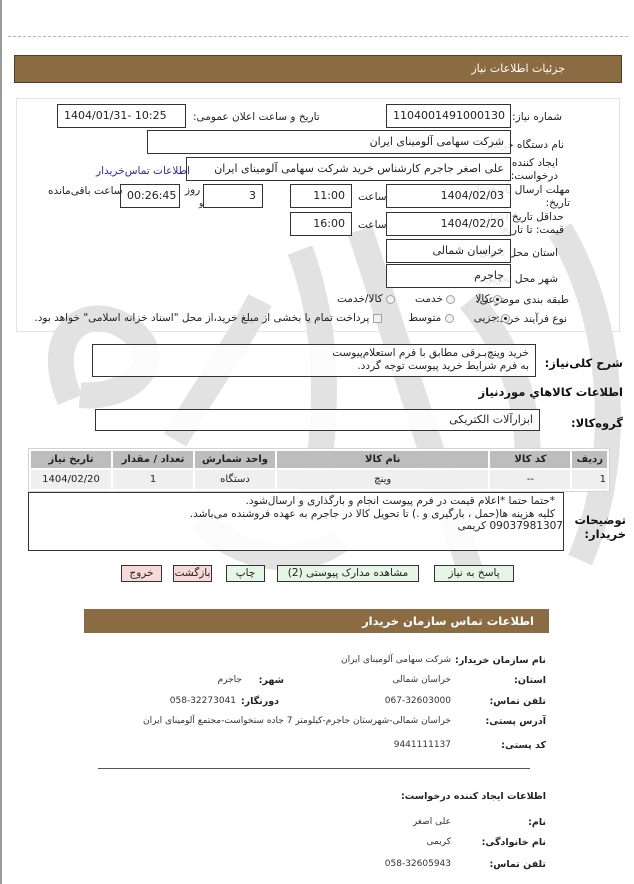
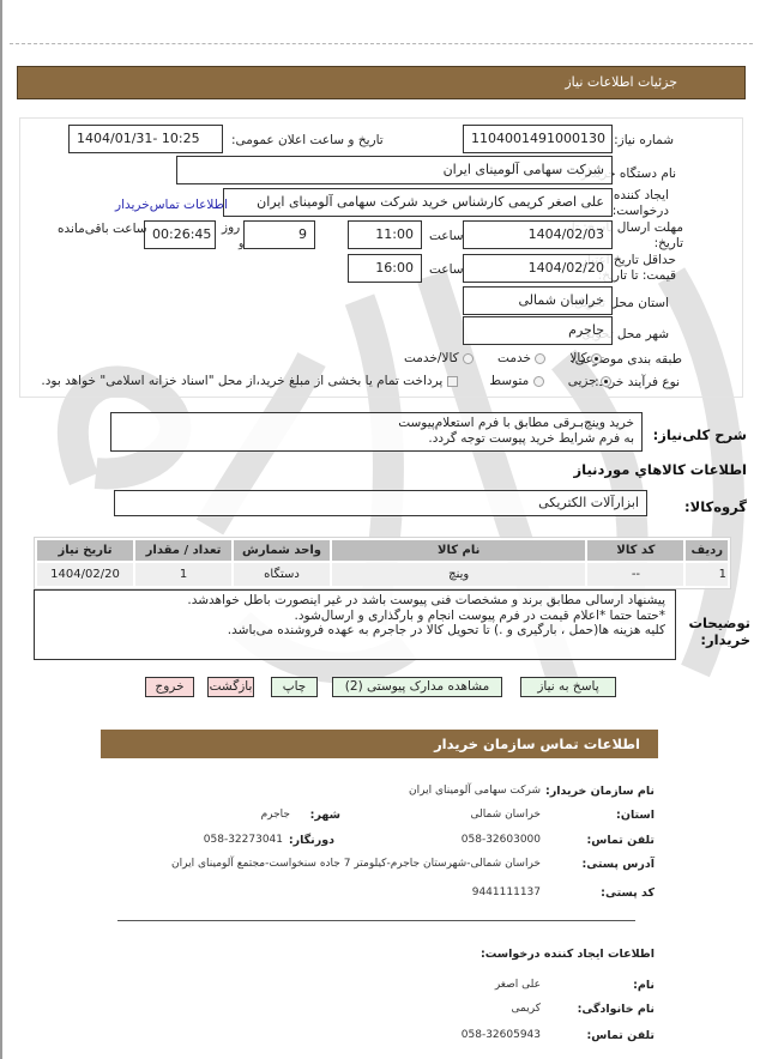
  جزئیات اطلاعات نیاز
  شماره نیاز:
  1104001491000130
  تاریخ و ساعت اعلان عمومی:
  1404/01/31- 10:25
  نام دستگاه خریدار:
  شرکت سهامی آلومینای ایران
  ایجاد کننده
  درخواست:
- علی اصغر جاجرم کارشناس خرید شرکت سهامی آلومینای ایران
+ علی اصغر کریمی کارشناس خرید شرکت سهامی آلومینای ایران
  اطلاعات تماس‌خریدار
  مهلت ارسال پاسخ: تا
  تاریخ:
  1404/02/03
  ساعت
  11:00
- 3
+ 9
  روز
  و
  00:26:45
  ساعت باقی‌مانده
  حداقل تاریخ اعتبار
  قیمت: تا تاریخ:
  1404/02/20
  ساعت
  16:00
  استان محل تحویل:
  خراسان شمالی
  شهر محل تحویل:
  جاجرم
  طبقه بندی موضعی:
  کالا خدمت کالا/خدمت
  نوع فرآیند خر:
  جزیی متوسط پرداخت تمام یا بخشی از مبلغ خرید،از محل "اسناد خزانه اسلامی" خواهد بود.
  شرح کلی‌نیاز:
  خرید وینچ‌بـرقی مطابق با فرم استعلام‌پیوست
  به فرم شرایط خرید پیوست توجه گردد.
  اطلاعات کالاهاي موردنياز
  گروه‌کالا:
  ابزارآلات الکتریکی
  ردیف	کد کالا	نام کالا	واحد شمارش	تعداد / مقدار	تاریخ نیاز
  1	--	وینچ	دستگاه	1	1404/02/20
  توضیحات
  خریدار:
+ پیشنهاد ارسالی مطابق برند و مشخصات فنی پیوست باشد در غیر اینصورت باطل خواهدشد.
  *حتما حتما *اعلام قیمت در فرم پیوست انجام و بارگذاری و ارسال‌شود.
  کلیه هزینه ها(حمل ، بارگیری و .) تا تحویل کالا در جاجرم به عهده فروشنده می‌باشد.
- 09037981307 کریمی
  پاسخ به نیاز
  مشاهده مدارک پیوستی (2)
  چاپ
  بازگشت
  خروج
  اطلاعات تماس سازمان خریدار
  نام سازمان خریدار:
  شرکت سهامی آلومینای ایران
  استان:
  خراسان شمالی
  شهر:
  جاجرم
  تلفن تماس:
- 067-32603000
+ 058-32603000
  دورنگار:
  058-32273041
  آدرس پستی:
  خراسان شمالی-شهرستان جاجرم-کیلومتر 7 جاده سنخواست-مجتمع آلومینای ایران
  کد پستی:
  9441111137
  اطلاعات ایجاد کننده درخواست:
  نام:
  علی اصغر
  نام خانوادگی:
  کریمی
  تلفن تماس:
  058-32605943
